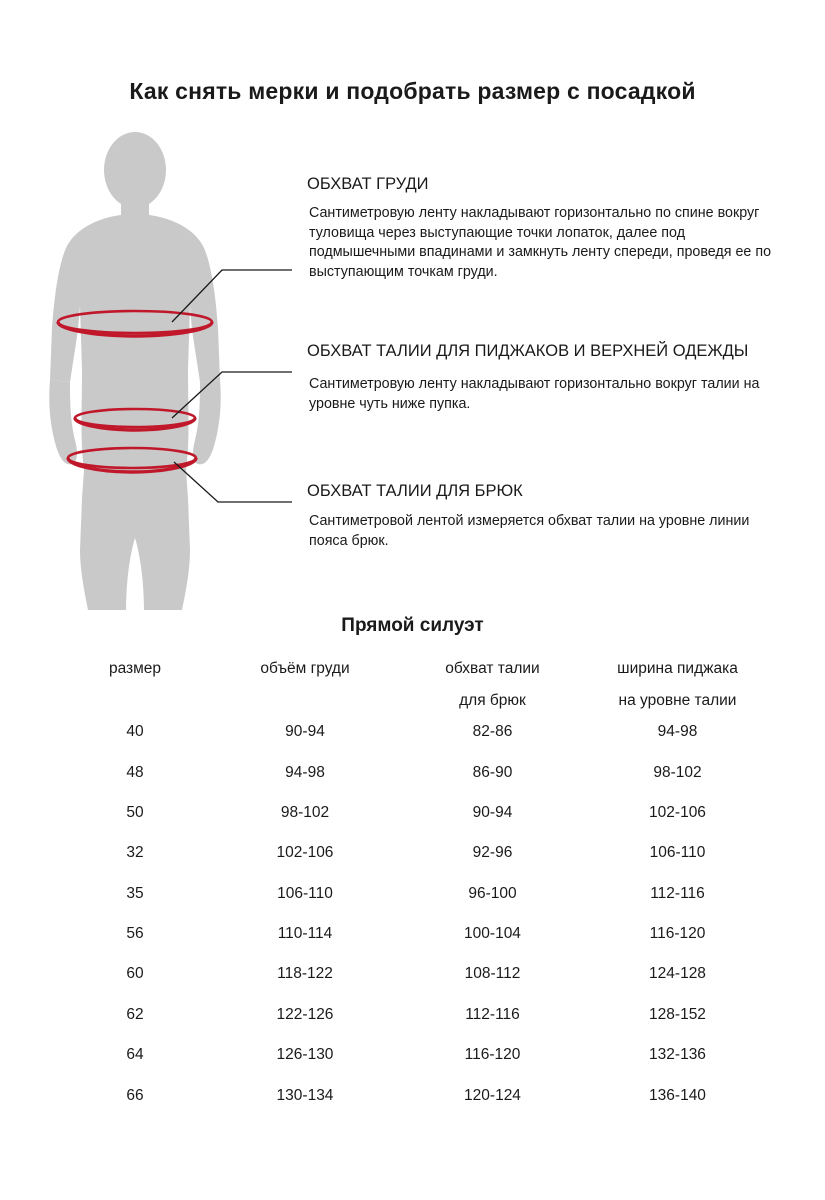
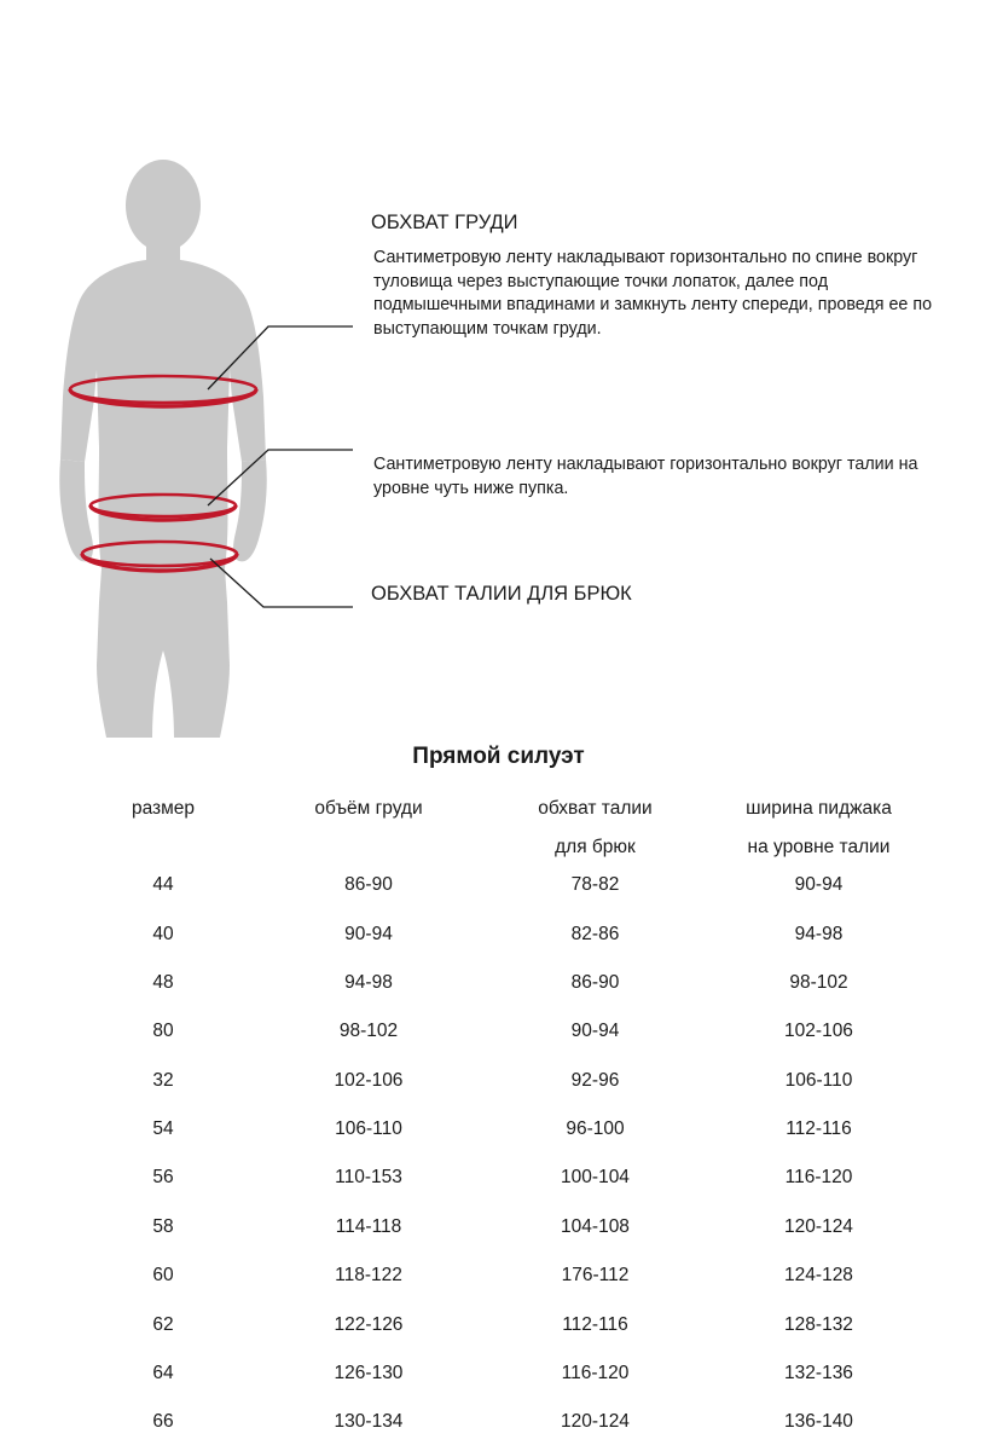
- Как снять мерки и подобрать размер с посадкой
  ОБХВАТ ГРУДИ
  Сантиметровую ленту накладывают горизонтально по спине вокруг туловища через выступающие точки лопаток, далее под подмышечными впадинами и замкнуть ленту спереди, проведя ее по выступающим точкам груди.
- ОБХВАТ ТАЛИИ ДЛЯ ПИДЖАКОВ И ВЕРХНЕЙ ОДЕЖДЫ
  Сантиметровую ленту накладывают горизонтально вокруг талии на уровне чуть ниже пупка.
  ОБХВАТ ТАЛИИ ДЛЯ БРЮК
- Сантиметровой лентой измеряется обхват талии на уровне линии пояса брюк.
  Прямой силуэт
  размер	объём груди	обхват талии для брюк	ширина пиджака на уровне талии
+ 44	86-90	78-82	90-94
  40	90-94	82-86	94-98
  48	94-98	86-90	98-102
- 50	98-102	90-94	102-106
+ 80	98-102	90-94	102-106
  32	102-106	92-96	106-110
- 35	106-110	96-100	112-116
+ 54	106-110	96-100	112-116
- 56	110-114	100-104	116-120
+ 56	110-153	100-104	116-120
+ 58	114-118	104-108	120-124
- 60	118-122	108-112	124-128
+ 60	118-122	176-112	124-128
- 62	122-126	112-116	128-152
+ 62	122-126	112-116	128-132
  64	126-130	116-120	132-136
  66	130-134	120-124	136-140
